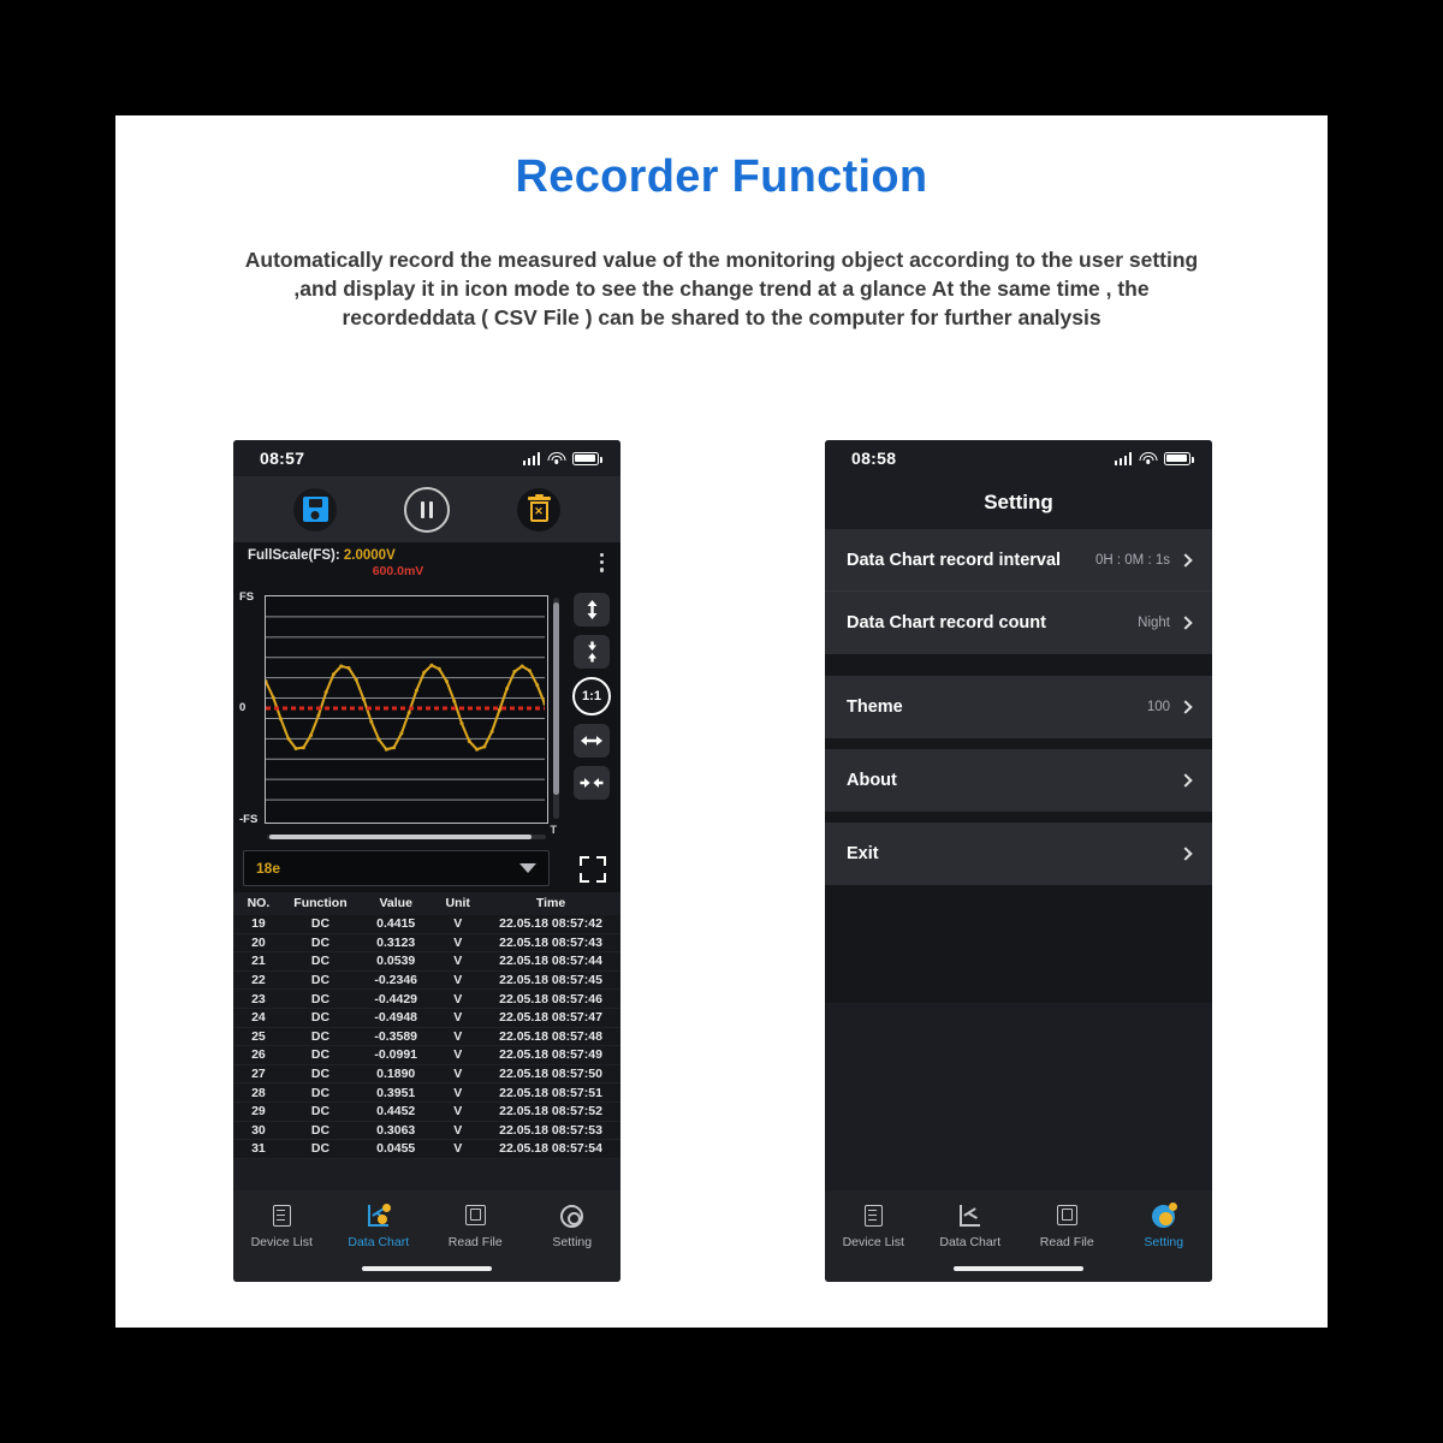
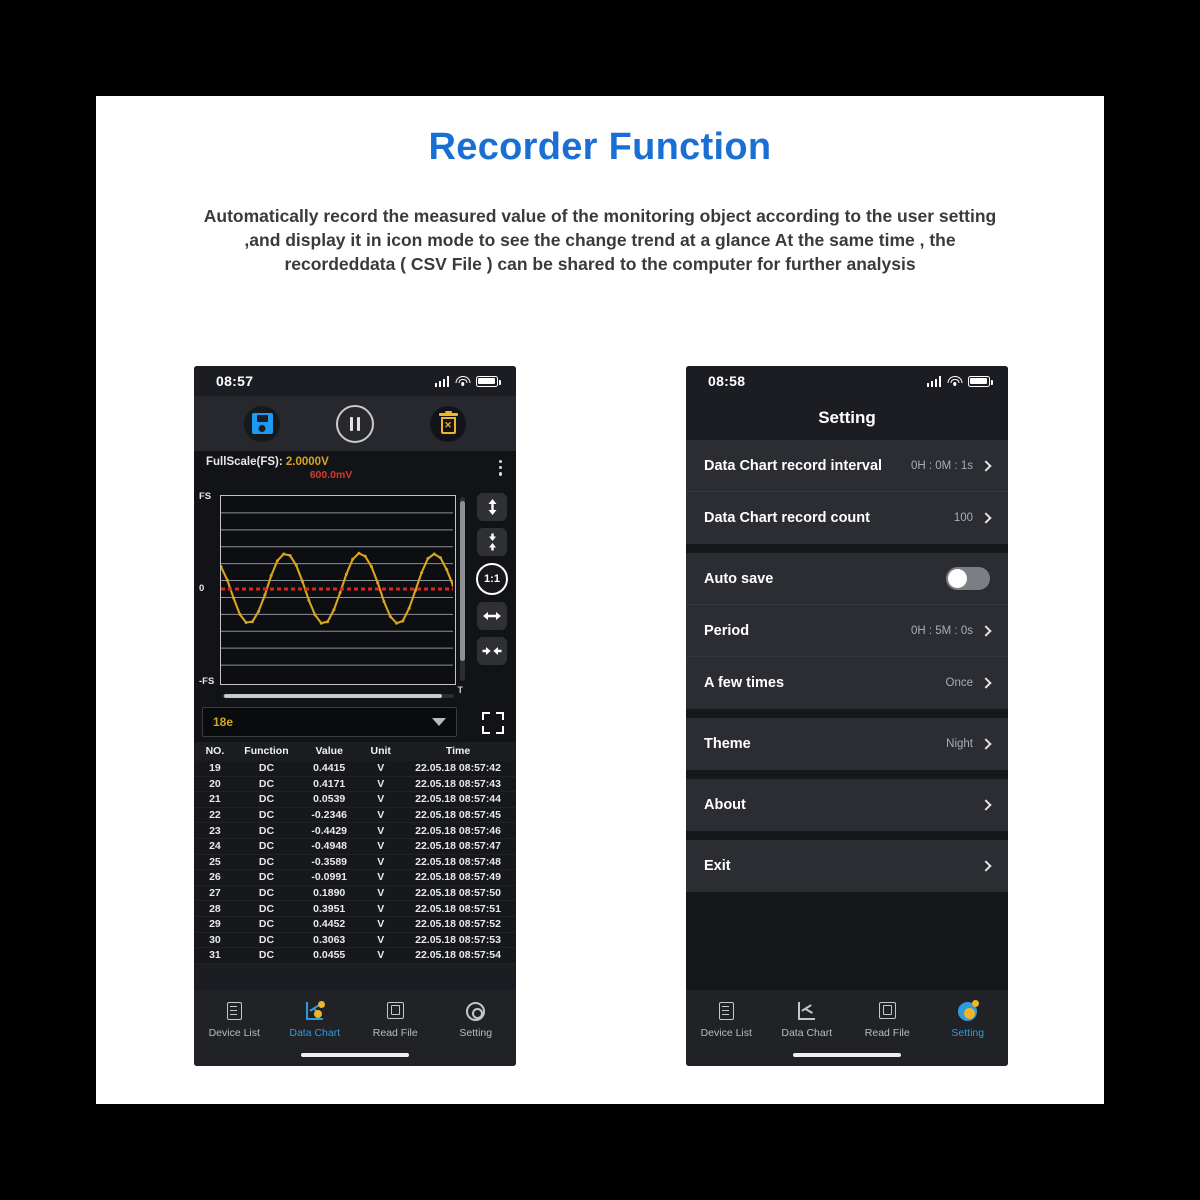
  Recorder Function
  Automatically record the measured value of the monitoring object according to the user setting ,and display it in icon mode to see the change trend at a glance At the same time , the recordeddata ( CSV File ) can be shared to the computer for further analysis
  08:57
  ✕
  FullScale(FS): 2.0000V
  600.0mV
  FS
  0
  -FS
  T
  1:1
  18e
  NO.	Function	Value	Unit	Time
  19	DC	0.4415	V	22.05.18 08:57:42
- 20	DC	0.3123	V	22.05.18 08:57:43
+ 20	DC	0.4171	V	22.05.18 08:57:43
  21	DC	0.0539	V	22.05.18 08:57:44
  22	DC	-0.2346	V	22.05.18 08:57:45
  23	DC	-0.4429	V	22.05.18 08:57:46
  24	DC	-0.4948	V	22.05.18 08:57:47
  25	DC	-0.3589	V	22.05.18 08:57:48
  26	DC	-0.0991	V	22.05.18 08:57:49
  27	DC	0.1890	V	22.05.18 08:57:50
  28	DC	0.3951	V	22.05.18 08:57:51
  29	DC	0.4452	V	22.05.18 08:57:52
  30	DC	0.3063	V	22.05.18 08:57:53
  31	DC	0.0455	V	22.05.18 08:57:54
  Device List
  Data Chart
  Read File
  Setting
  08:58
  Setting
  Data Chart record interval
  0H : 0M : 1s
  Data Chart record count
- Night
+ 100
+ Auto save
+ Period
+ 0H : 5M : 0s
+ A few times
+ Once
  Theme
- 100
+ Night
  About
  Exit
  Device List
  Data Chart
  Read File
  Setting
